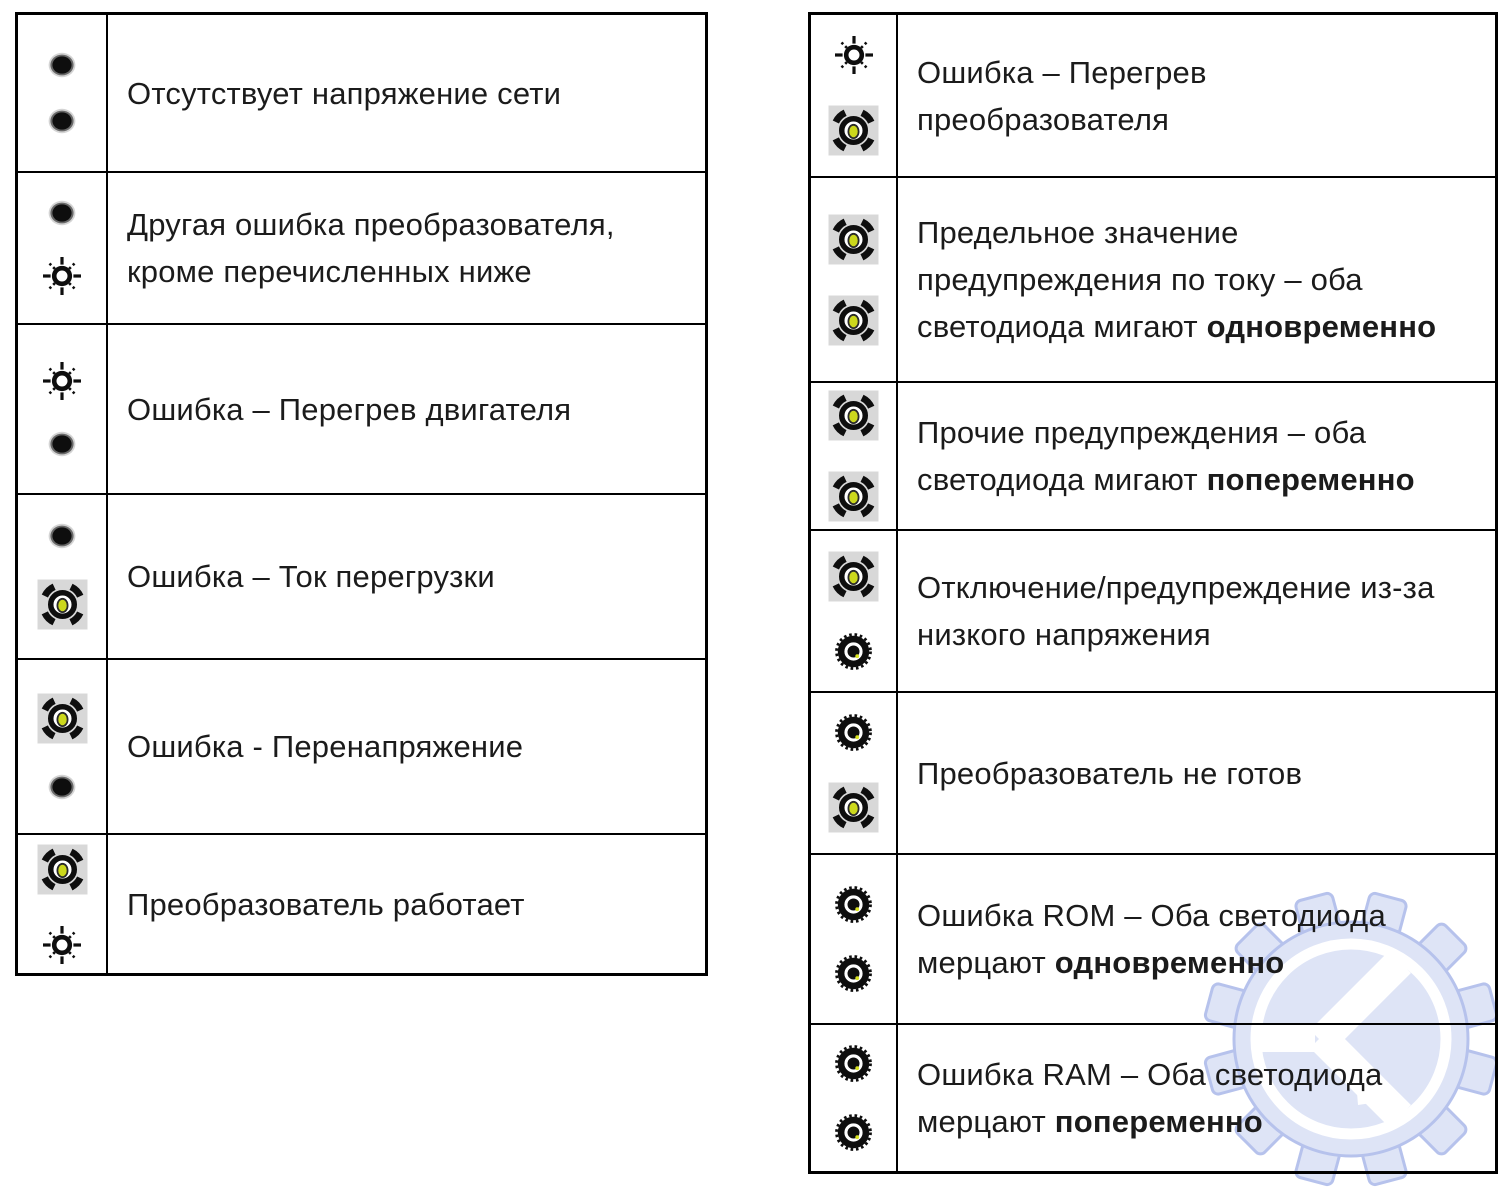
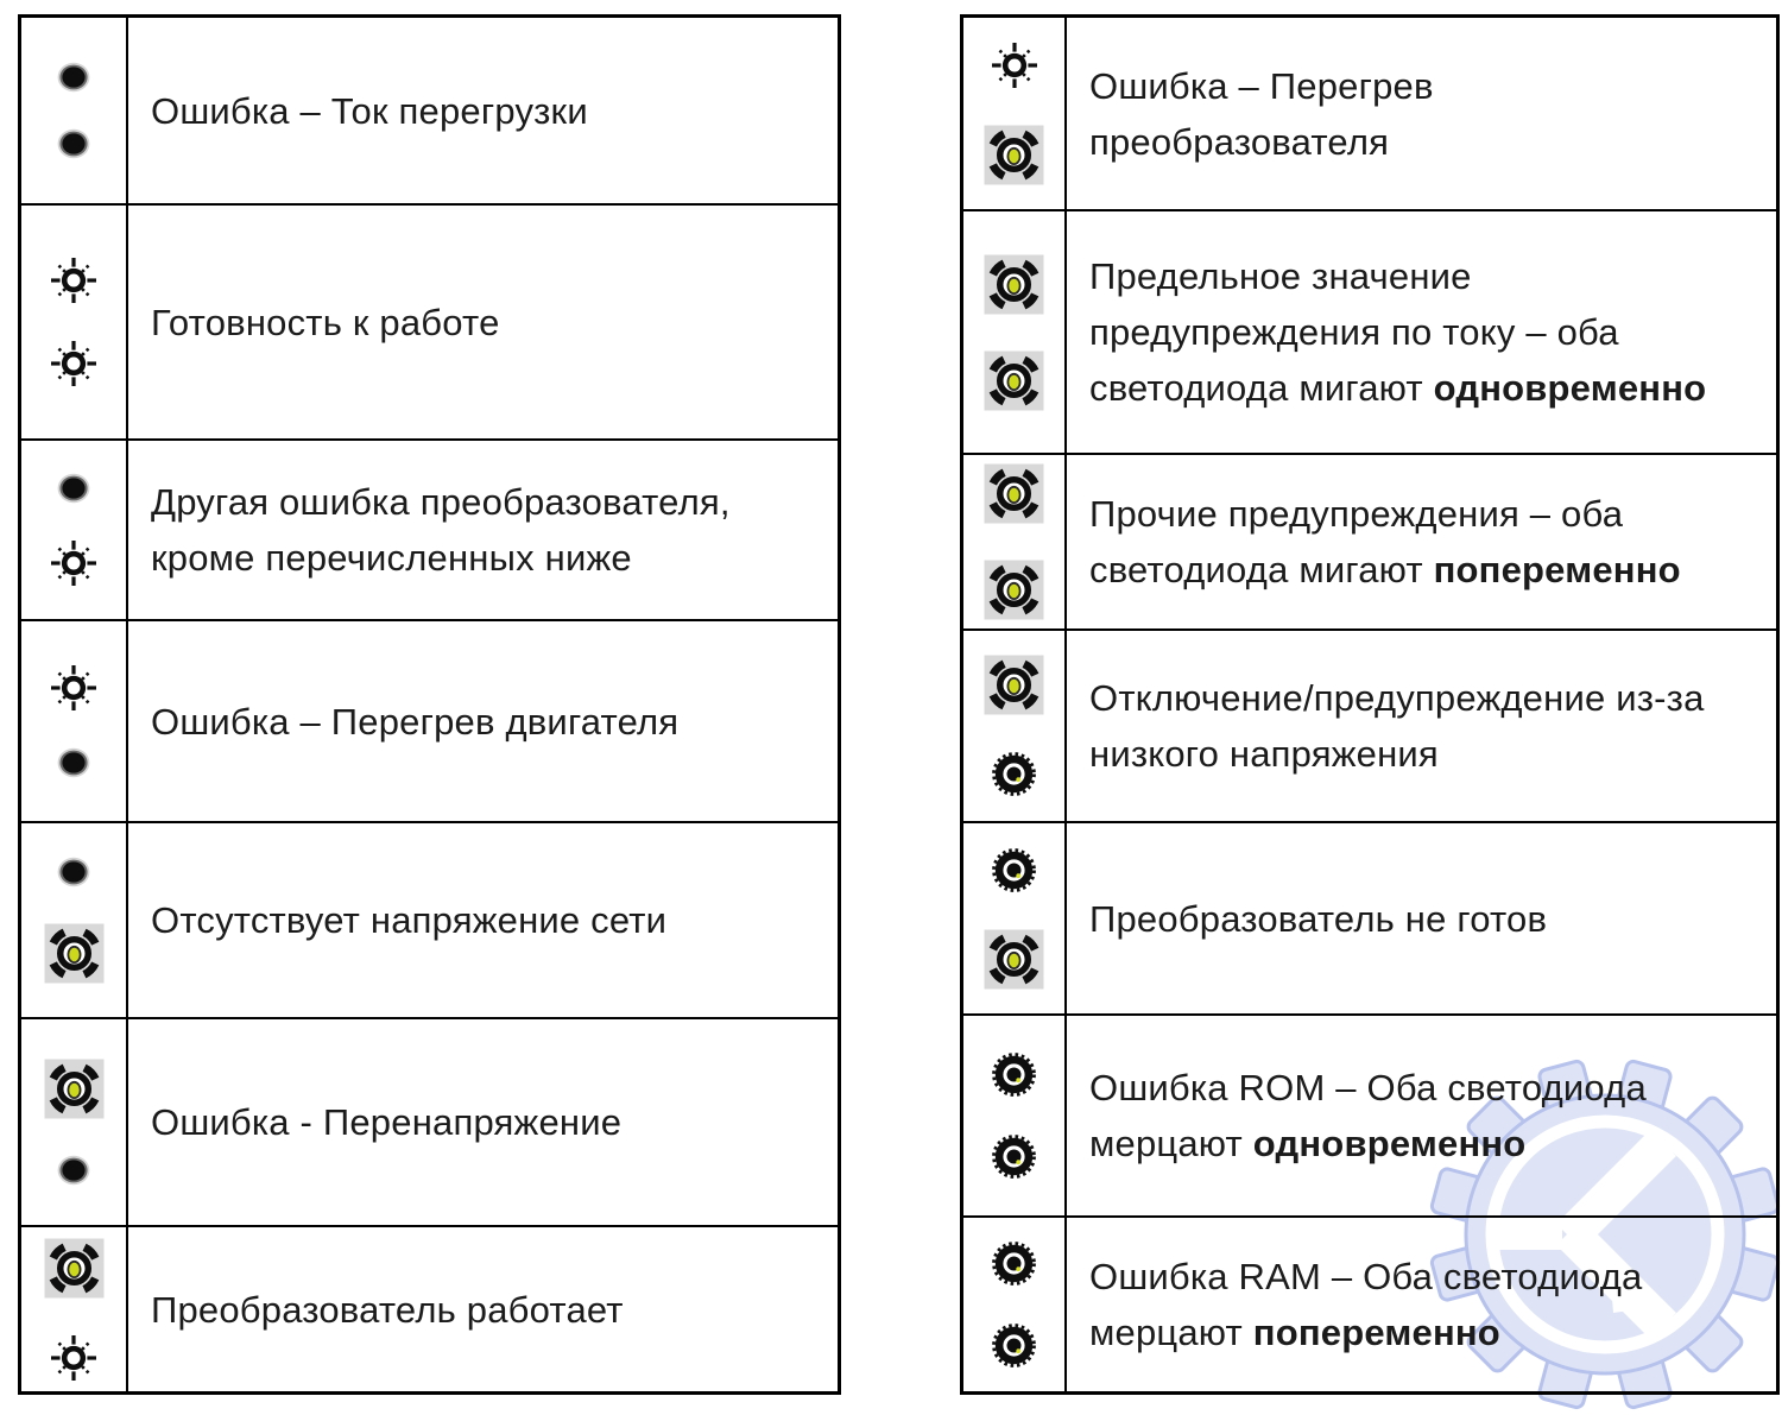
- Отсутствует напряжение сети
+ Ошибка – Ток перегрузки
+ Готовность к работе
  Другая ошибка преобразователя,
  кроме перечисленных ниже
  Ошибка – Перегрев двигателя
- Ошибка – Ток перегрузки
+ Отсутствует напряжение сети
  Ошибка - Перенапряжение
  Преобразователь работает
  Ошибка – Перегрев
  преобразователя
  Предельное значение
  предупреждения по току – оба
  светодиода мигают одновременно
  Прочие предупреждения – оба
  светодиода мигают попеременно
  Отключение/предупреждение из-за
  низкого напряжения
  Преобразователь не готов
  Ошибка ROM – Оба светодиода
  мерцают одновременно
  Ошибка RAM – Оба светодиода
  мерцают попеременно
